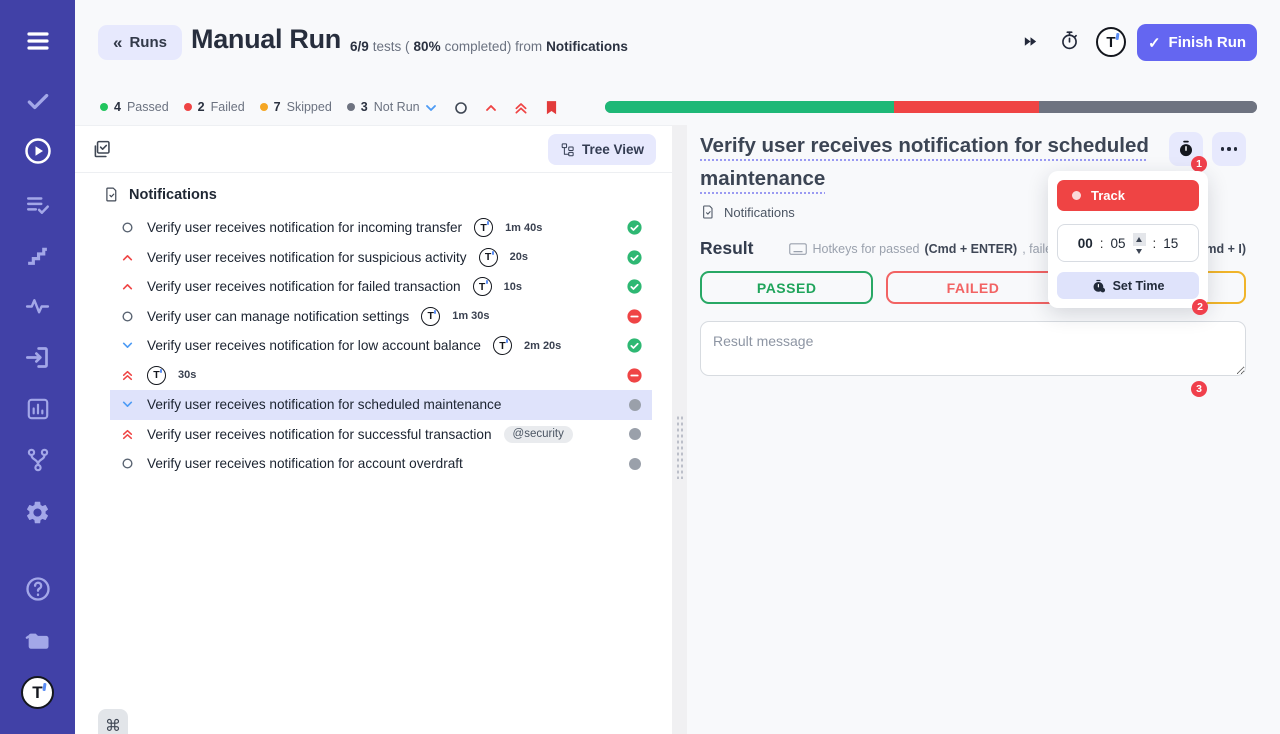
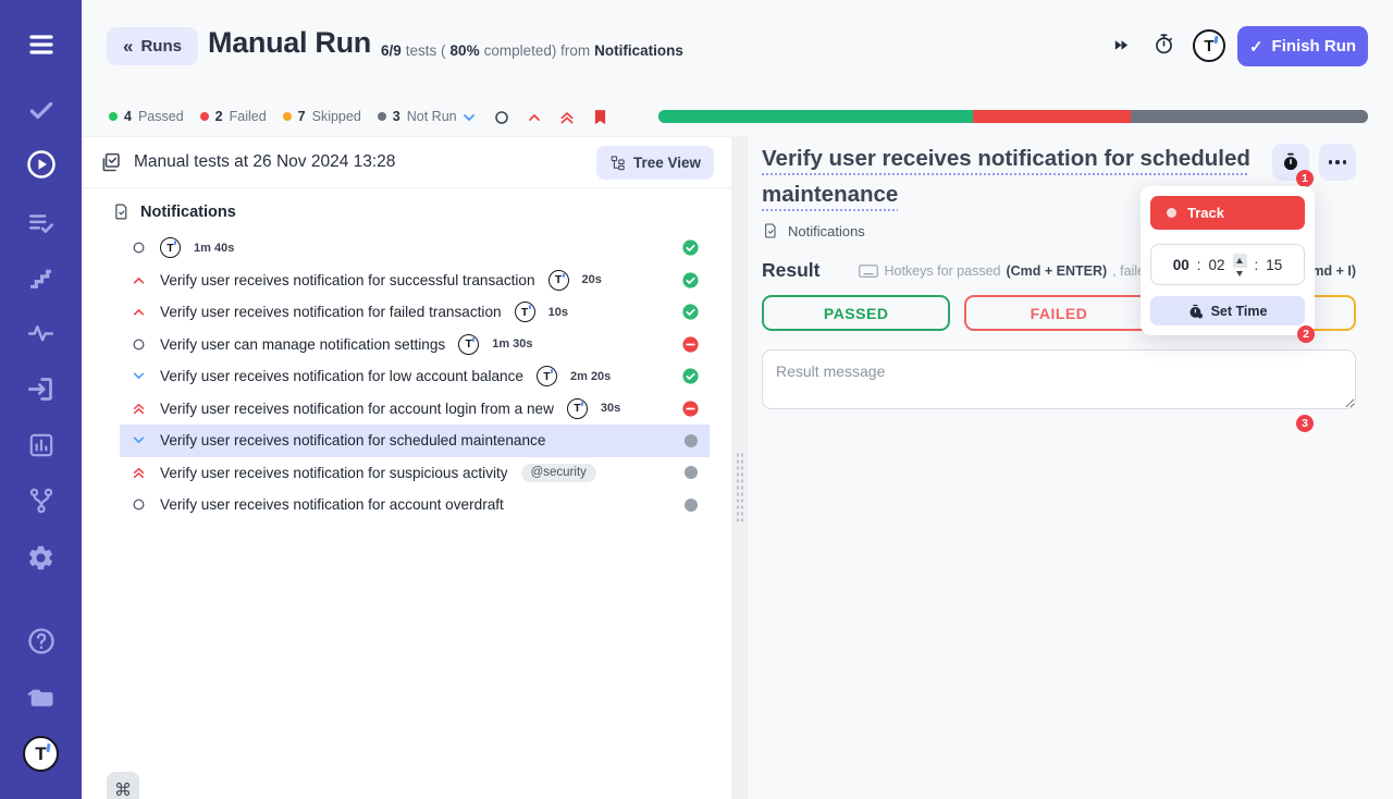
  T
  «
  Runs
  Manual Run
  6/9
  tests (
  80%
  completed) from
  Notifications
  T
  ✓
  Finish Run
  4
  Passed
  2
  Failed
  7
  Skipped
  3
  Not Run
+ Manual tests at 26 Nov 2024 13:28
  Tree View
  Notifications
- Verify user receives notification for incoming transfer
  T
  1m 40s
- Verify user receives notification for suspicious activity
+ Verify user receives notification for successful transaction
  T
  20s
  Verify user receives notification for failed transaction
  T
  10s
  Verify user can manage notification settings
  T
  1m 30s
  Verify user receives notification for low account balance
  T
  2m 20s
+ Verify user receives notification for account login from a new
  T
  30s
  Verify user receives notification for scheduled maintenance
- Verify user receives notification for successful transaction
+ Verify user receives notification for suspicious activity
  @security
  Verify user receives notification for account overdraft
  ⌘
  Verify user receives notification for scheduled maintenance
  1
  Notifications
  Result
  Hotkeys for passed
  (Cmd + ENTER)
  , fail
  md + I)
  PASSED
  FAILED
  Result message
  Track
  00
  :
- 05
+ 02
  :
  15
  2
  Set Time
  3
